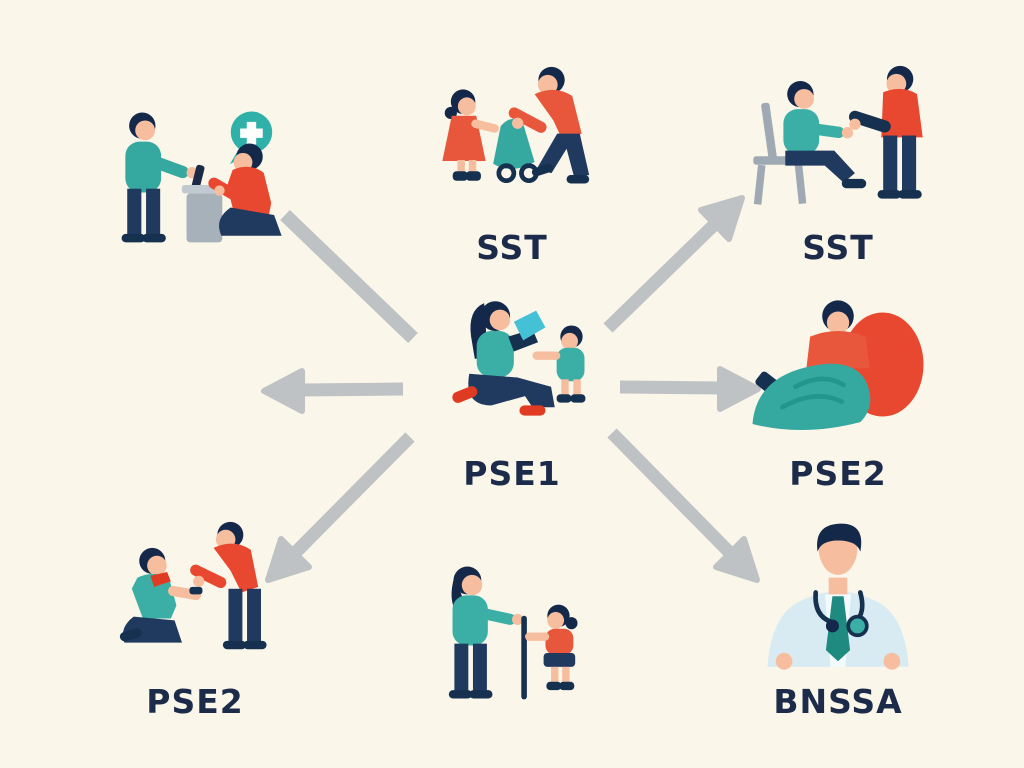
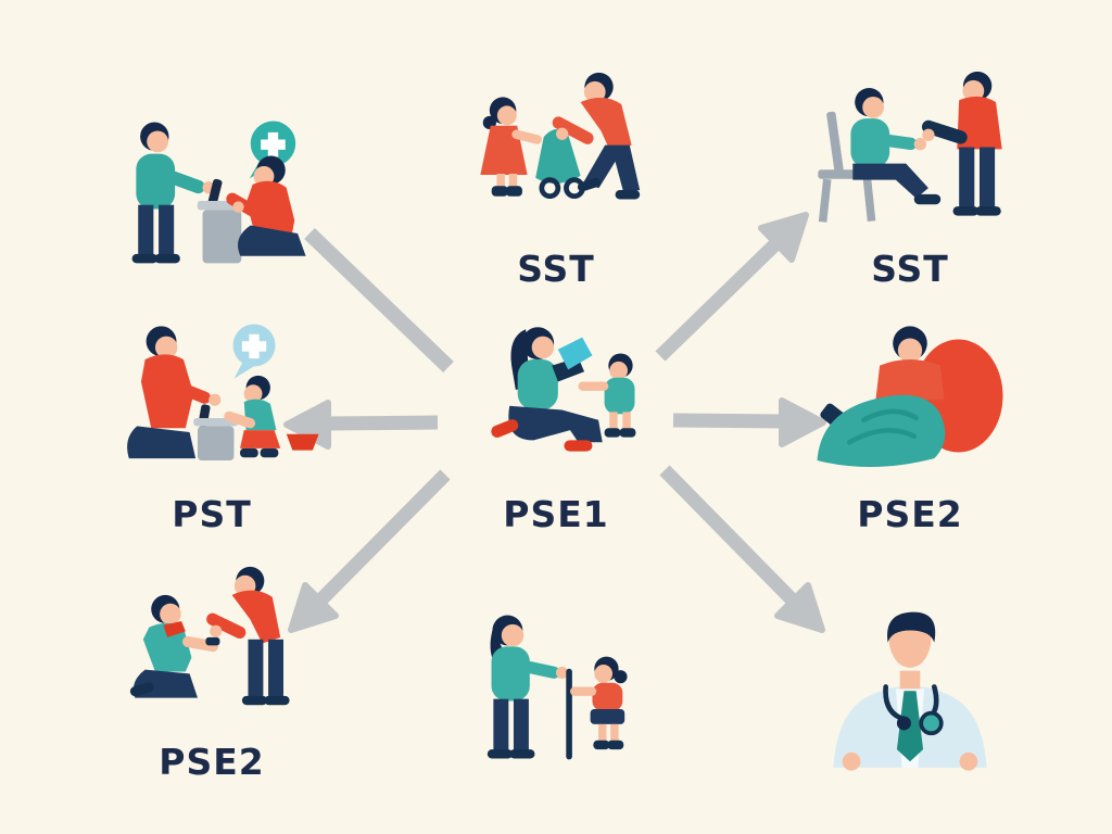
  SST
  SST
+ PST
  PSE1
  PSE2
  PSE2
- BNSSA
